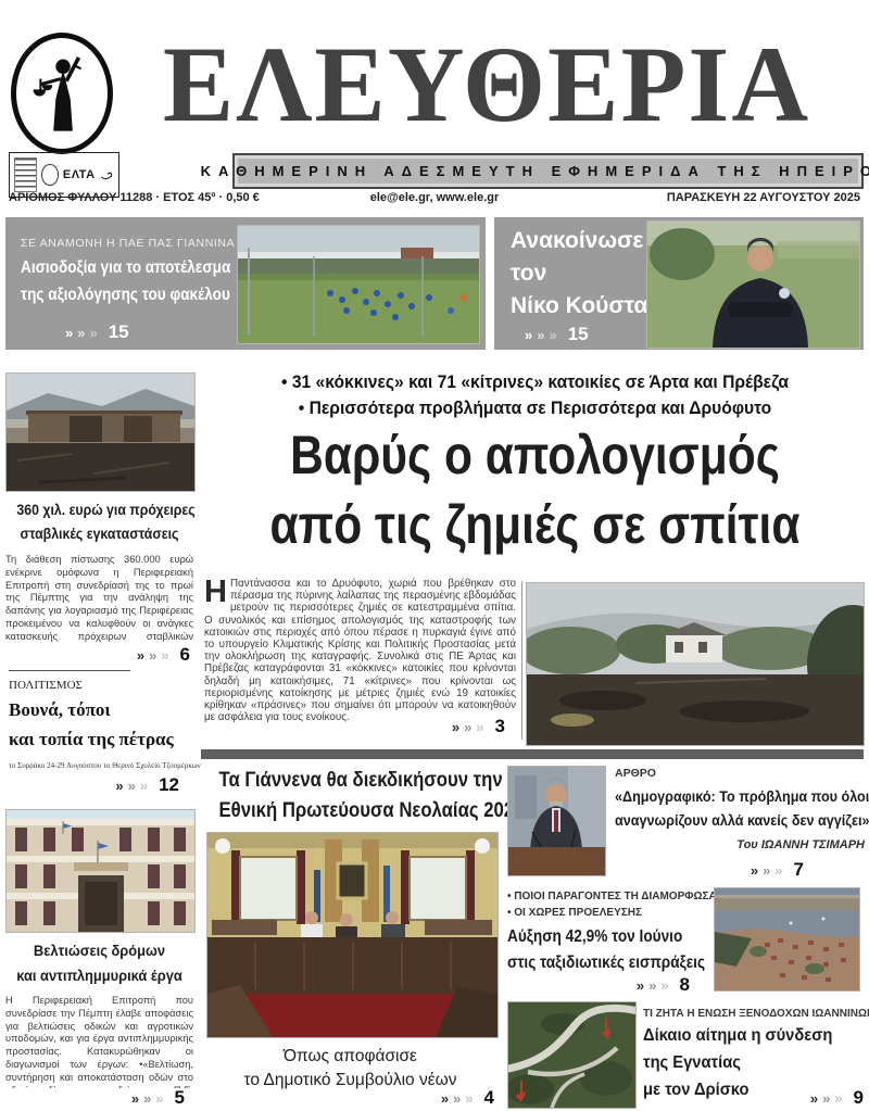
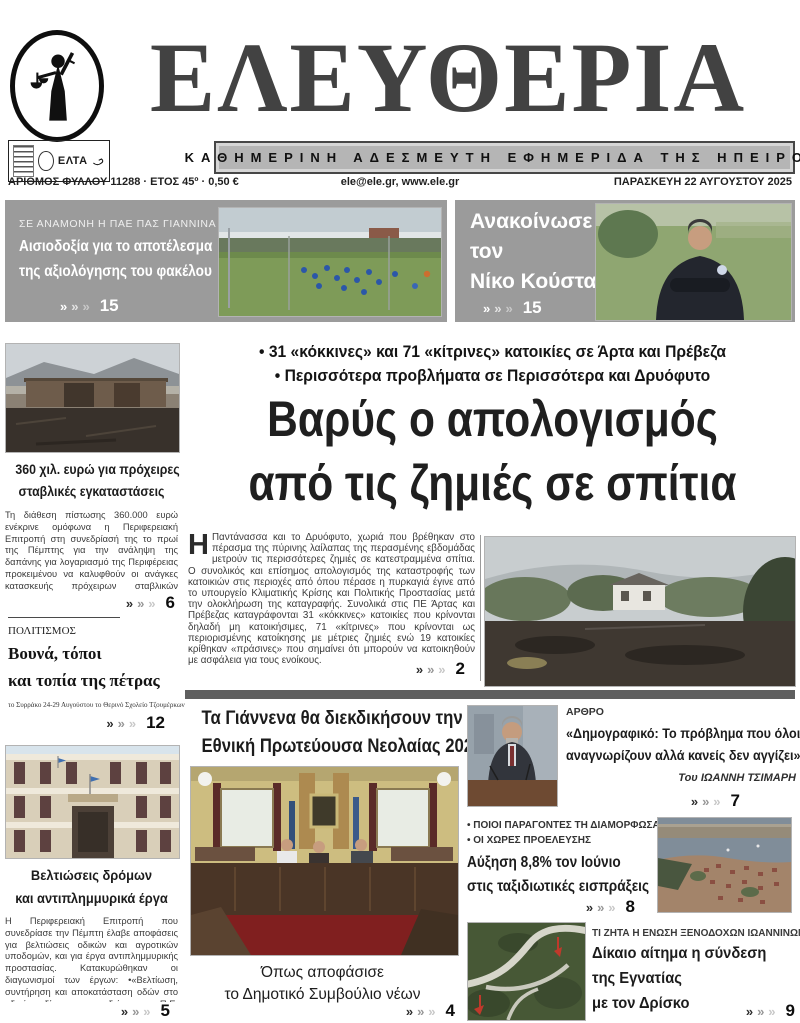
  ΕΛΕΥΘΕΡΙΑ
  ΕΛΤΑ
  ΚΑΘΗΜΕΡΙΝΗ ΑΔΕΣΜΕΥΤΗ ΕΦΗΜΕΡΙΔΑ ΤΗΣ ΗΠΕΙΡ
  ΑΡΙΘΜΟΣ ΦΥΛΛΟΥ 11288 · ΕΤΟΣ 45º · 0,50 €
  ele@ele.gr, www.ele.gr
  ΠΑΡΑΣΚΕΥΗ 22 ΑΥΓΟΥΣΤΟΥ 2025
  ΣΕ ΑΝΑΜΟΝΗ Η ΠΑΕ ΠΑΣ ΓΙΑΝΝΙΝΑ
  Αισιοδοξία για το αποτέλεσμα
  της αξιολόγησης του φακέλου
  »
  »
  »
  15
  Ανακοίνωσε
  τον
  Νίκο Κούστα
  »
  »
  »
  15
  360 χιλ. ευρώ για πρόχειρες
  σταβλικές εγκαταστάσεις
  Τη διάθεση πίστωσης 360.000 ευρώ ενέκρινε ομόφωνα η Περιφερειακή Επιτροπή στη συνεδρίασή της το πρωί της Πέμπτης για την ανάληψη της δαπάνης για λογαριασμό της Περιφέρειας προκειμένου να καλυφθούν οι ανάγκες κατασκευής πρόχειρων σταβλικών
  »
  »
  »
  6
  ΠΟΛΙΤΙΣΜΟΣ
  Βουνά, τόποι
  και τοπία της πέτρας
  το Συρράκο 24-29 Αυγούστου το Θερινό Σχολείο Τζουμέρκων
  »
  »
  »
  12
  Βελτιώσεις δρόμων
  και αντιπλημμυρικά έργα
  Η Περιφερειακή Επιτροπή που συνεδρίασε την Πέμπτη έλαβε αποφάσεις για βελτιώσεις οδικών και αγροτικών υποδομών, και για έργα αντιπλημμυρικής προστασίας. Κατακυρώθηκαν οι διαγωνισμοί των έργων: •«Βελτίωση, συντήρηση και αποκατάσταση οδών στο
  »
  »
  »
  5
  • 31 «κόκκινες» και 71 «κίτρινες» κατοικίες σε Άρτα και Πρέβεζα
  • Περισσότερα προβλήματα σε Περισσότερα και Δρυόφυτο
  Βαρύς ο απολογισμός
  από τις ζημιές σε σπίτια
  Η
  Παντάνασσα και το Δρυόφυτο, χωριά που βρέθηκαν στο πέρασμα της πύρινης λαίλαπας της περασμένης εβδομάδας μετρούν τις περισσότερες ζημιές σε κατεστραμμένα σπίτια. Ο συνολικός και επίσημος απολογισμός της καταστροφής των κατοικιών στις περιοχές από όπου πέρασε η πυρκαγιά έγινε από το υπουργείο Κλιματικής Κρίσης και Πολιτικής Προστασίας μετά την ολοκλήρωση της καταγραφής. Συνολικά στις ΠΕ Άρτας και Πρέβεζας καταγράφονται 31 «κόκκινες» κατοικίες που κρίνονται δηλαδή μη κατοικήσιμες, 71 «κίτρινες» που κρίνονται ως περιορισμένης κατοίκησης με μέτριες ζημιές ενώ 19 κατοικίες κρίθηκαν «πράσινες» που σημαίνει ότι μπορούν να κατοικηθούν με ασφάλεια για τους ενοίκους.
  »
  »
  »
- 3
+ 2
  Τα Γιάννενα θα διεκδικήσουν την
  Εθνική Πρωτεύουσα Νεολαίας 20
  Όπως αποφάσισε
  το Δημοτικό Συμβούλιο νέων
  »
  »
  »
  4
  ΑΡΘΡΟ
  «Δημογραφικό: Το πρόβλημα που όλοι
  αναγνωρίζουν αλλά κανείς δεν αγγίζει»
  Του ΙΩΑΝΝΗ ΤΣΙΜΑΡΗ
  »
  »
  »
  7
  • ΠΟΙΟΙ ΠΑΡΑΓΟΝΤΕΣ ΤΗ ΔΙΑΜΟΡΦΩΣ
  • ΟΙ ΧΩΡΕΣ ΠΡΟΕΛΕΥΣΗΣ
- Αύξηση 42,9% τον Ιούνιο
+ Αύξηση 8,8% τον Ιούνιο
  στις ταξιδιωτικές εισπράξεις
  »
  »
  »
  8
  ΤΙ ΖΗΤΑ Η ΕΝΩΣΗ ΞΕΝΟΔΟΧΩΝ ΙΩΑΝΝΙΝΩ
  Δίκαιο αίτημα η σύνδεση
  της Εγνατίας
  με τον Δρίσκο
  »
  »
  »
  9
